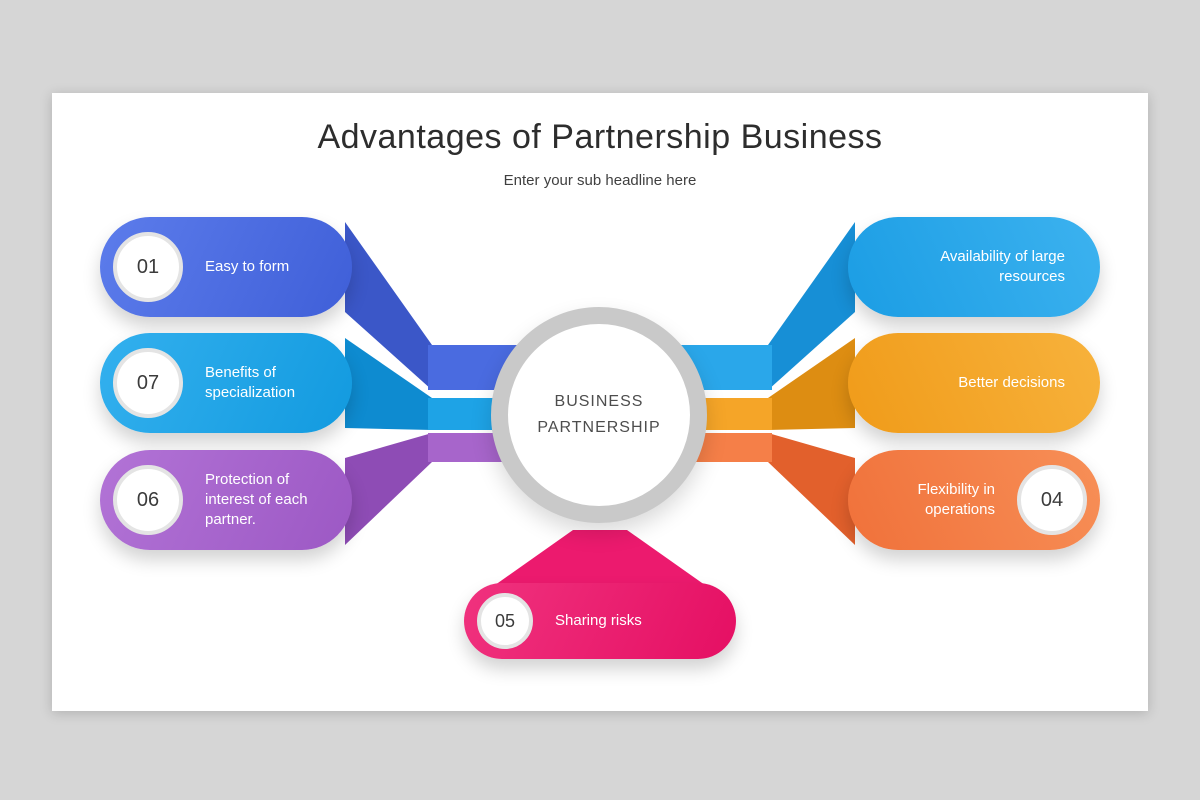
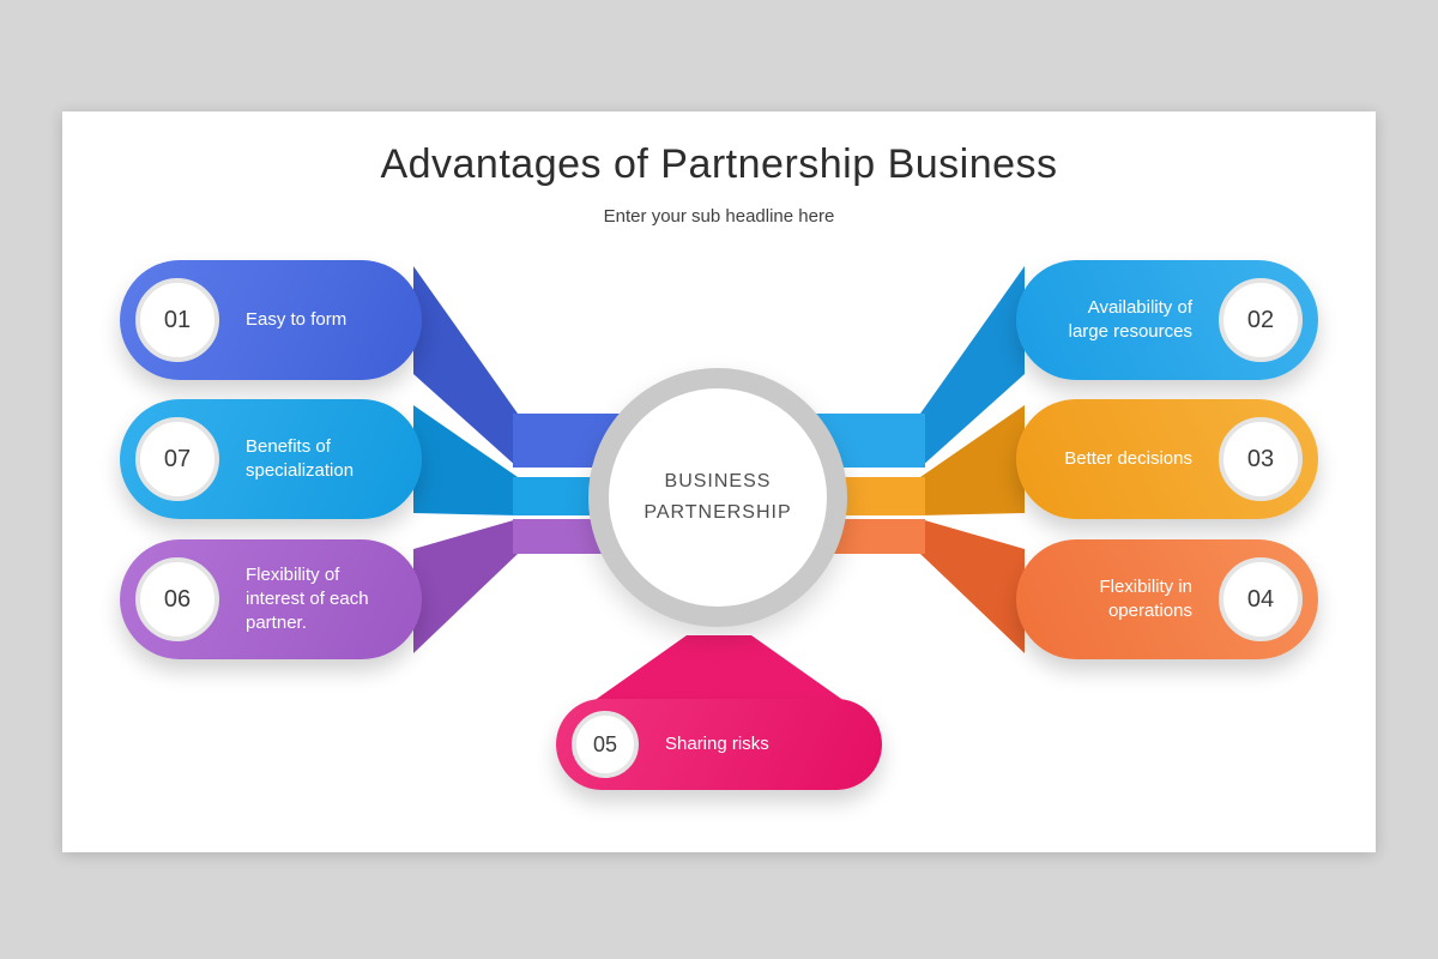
  Advantages of Partnership Business
  Enter your sub headline here
  BUSINESS
  PARTNERSHIP
  01
  Easy to form
  07
  Benefits of specialization
  06
- Protection of interest of each partner.
+ Flexibility of interest of each partner.
  Availability of large resources
+ 02
  Better decisions
+ 03
  Flexibility in operations
  04
  05
  Sharing risks
